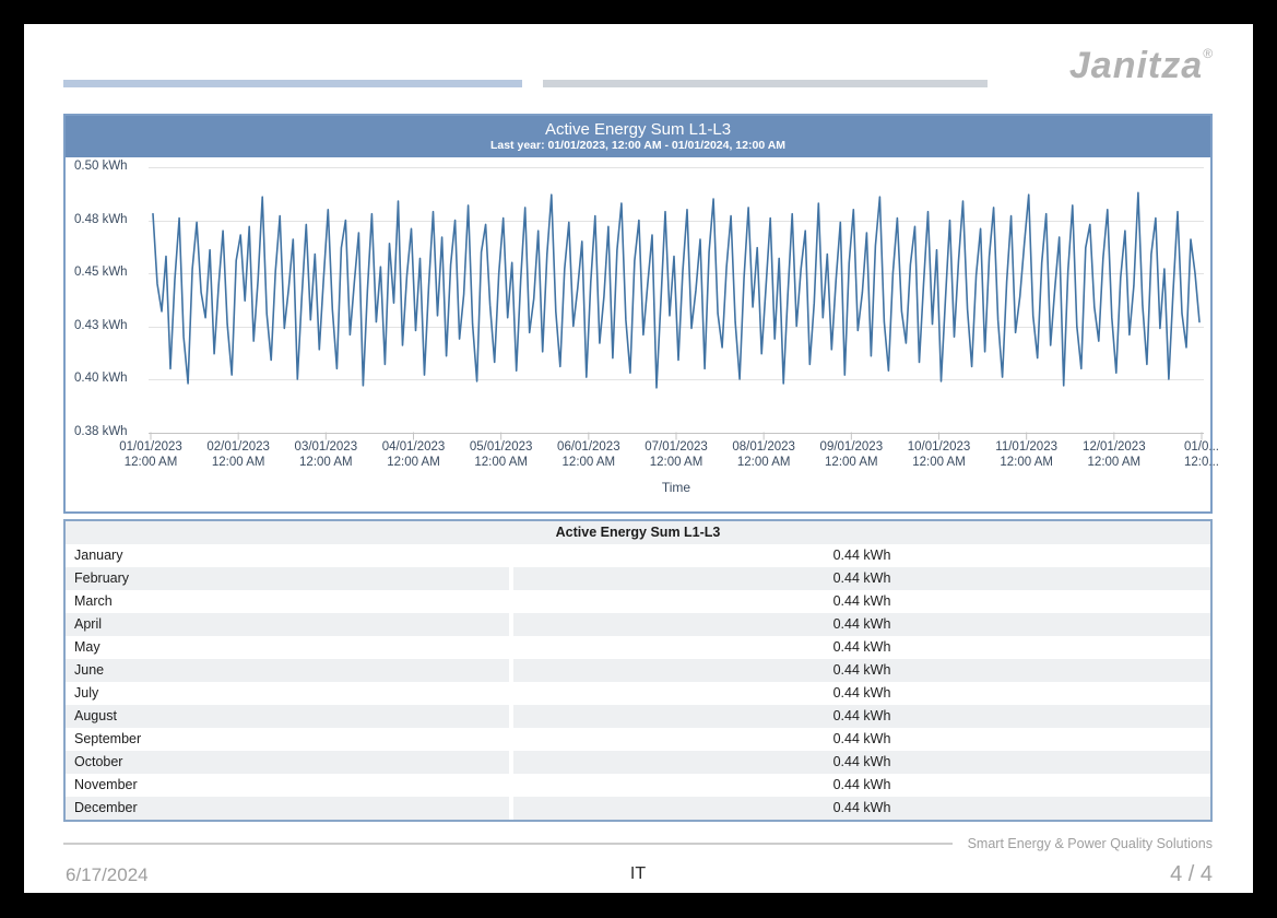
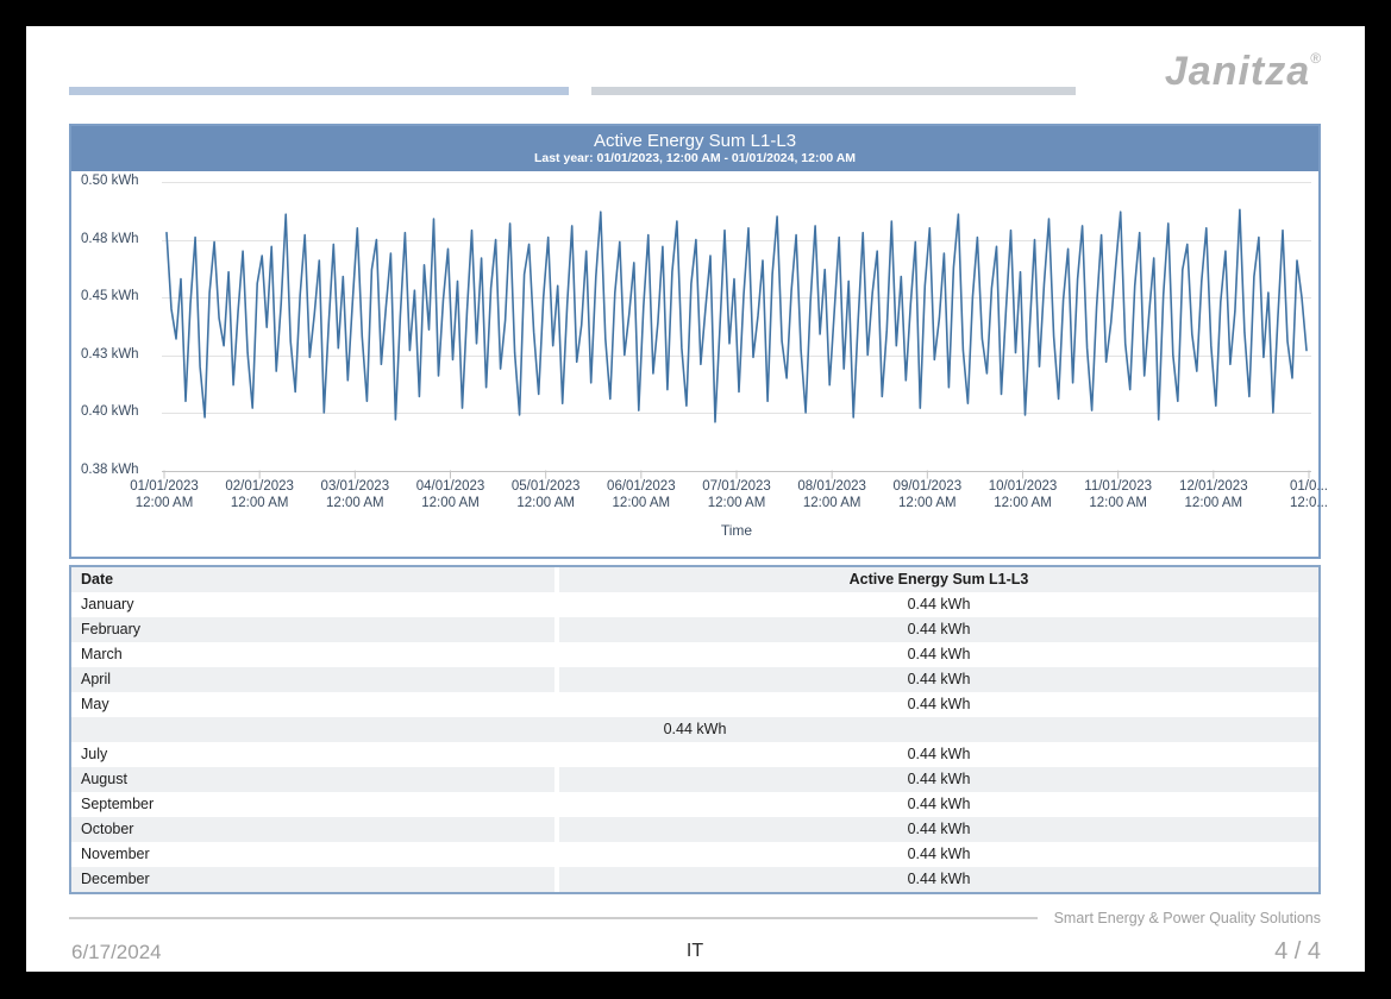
  Janitza®
  Active Energy Sum L1-L3
  Last year: 01/01/2023, 12:00 AM - 01/01/2024, 12:00 AM
  Time
  0.50 kWh
  0.48 kWh
  0.45 kWh
  0.43 kWh
  0.40 kWh
  0.38 kWh
  01/01/2023
  12:00 AM
  02/01/2023
  12:00 AM
  03/01/2023
  12:00 AM
  04/01/2023
  12:00 AM
  05/01/2023
  12:00 AM
  06/01/2023
  12:00 AM
  07/01/2023
  12:00 AM
  08/01/2023
  12:00 AM
  09/01/2023
  12:00 AM
  10/01/2023
  12:00 AM
  11/01/2023
  12:00 AM
  12/01/2023
  12:00 AM
  01/0...
  12:0...
+ Date
  Active Energy Sum L1-L3
  January
  0.44 kWh
  February
  0.44 kWh
  March
  0.44 kWh
  April
  0.44 kWh
  May
  0.44 kWh
- June
  0.44 kWh
  July
  0.44 kWh
  August
  0.44 kWh
  September
  0.44 kWh
  October
  0.44 kWh
  November
  0.44 kWh
  December
  0.44 kWh
  Smart Energy & Power Quality Solutions
  6/17/2024
  IT
  4 / 4
